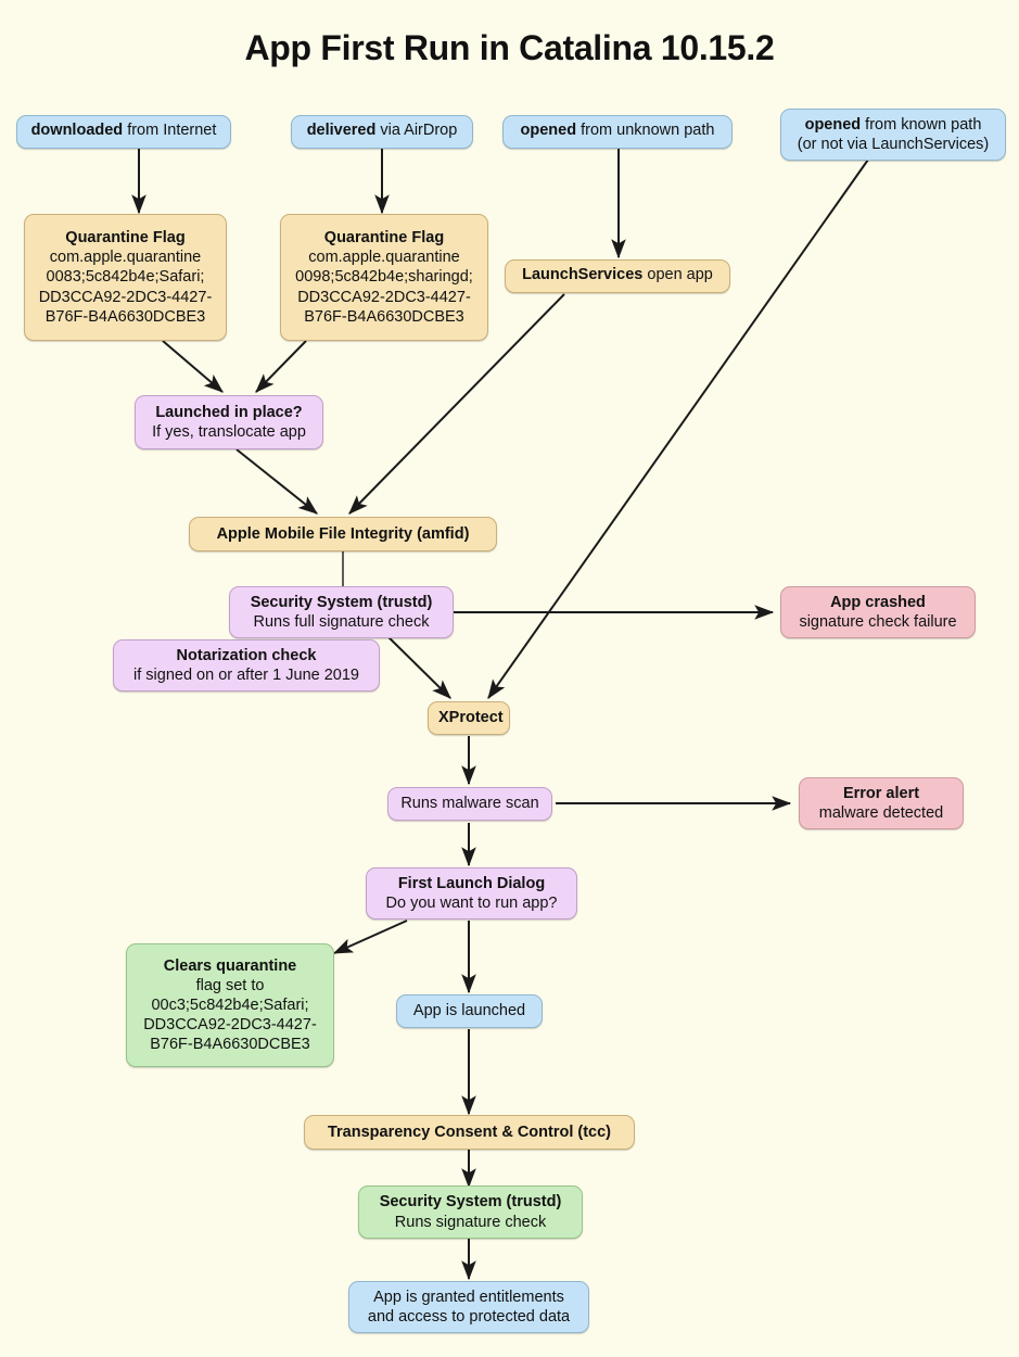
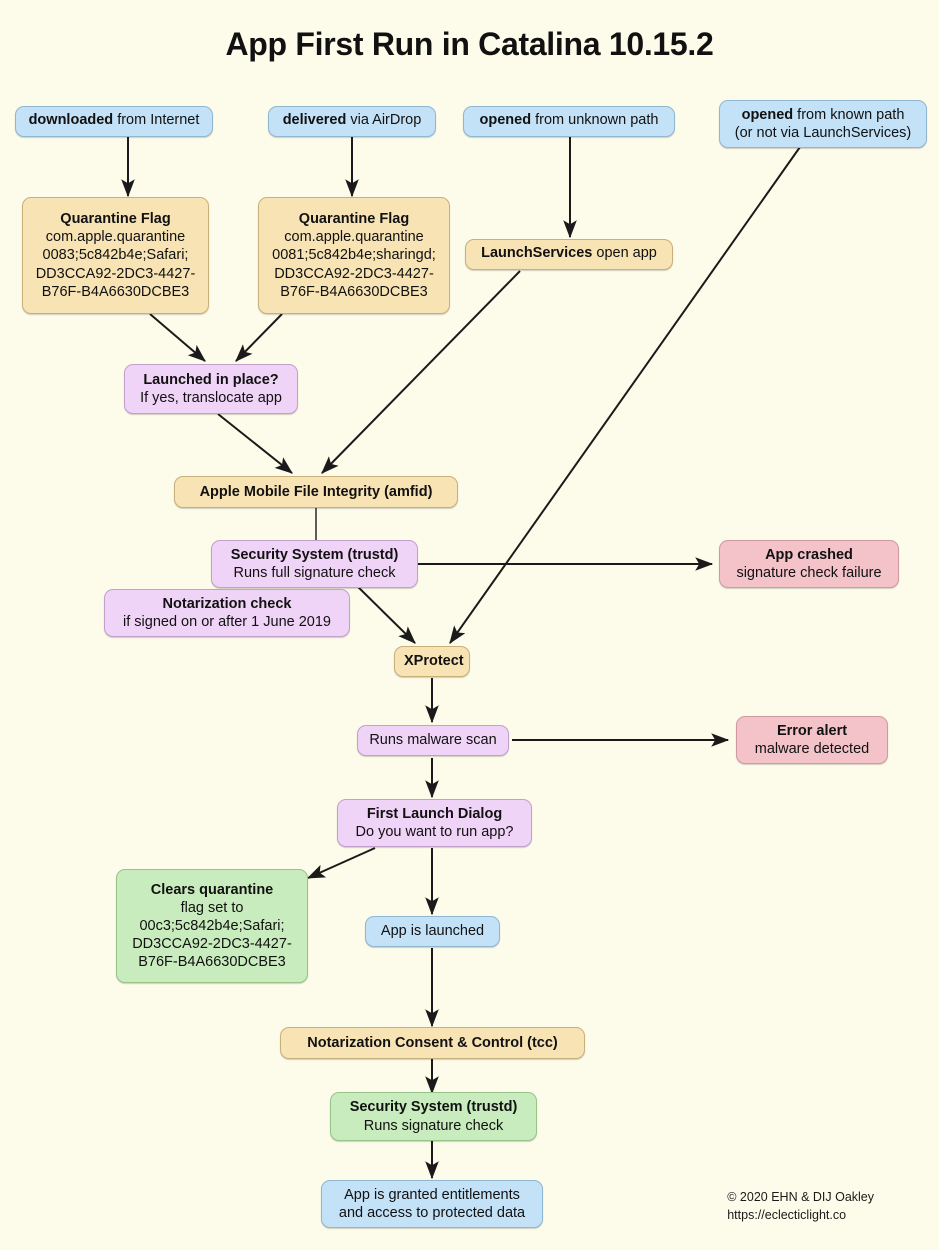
  App First Run in Catalina 10.15.2
  downloaded from Internet
  delivered via AirDrop
  opened from unknown path
  opened from known path
  (or not via LaunchServices)
  Quarantine Flag
  com.apple.quarantine
  0083;5c842b4e;Safari;
  DD3CCA92-2DC3-4427-
  B76F-B4A6630DCBE3
  Quarantine Flag
  com.apple.quarantine
- 0098;5c842b4e;sharingd;
+ 0081;5c842b4e;sharingd;
  DD3CCA92-2DC3-4427-
  B76F-B4A6630DCBE3
  LaunchServices open app
  Launched in place?
  If yes, translocate app
  Apple Mobile File Integrity (amfid)
  Security System (trustd)
  Runs full signature check
  Notarization check
  if signed on or after 1 June 2019
  App crashed
  signature check failure
  XProtect
  Runs malware scan
  Error alert
  malware detected
  First Launch Dialog
  Do you want to run app?
  Clears quarantine
  flag set to
  00c3;5c842b4e;Safari;
  DD3CCA92-2DC3-4427-
  B76F-B4A6630DCBE3
  App is launched
- Transparency Consent & Control (tcc)
+ Notarization Consent & Control (tcc)
  Security System (trustd)
  Runs signature check
  App is granted entitlements
  and access to protected data
+ © 2020 EHN & DIJ Oakley
+ https://eclecticlight.co
